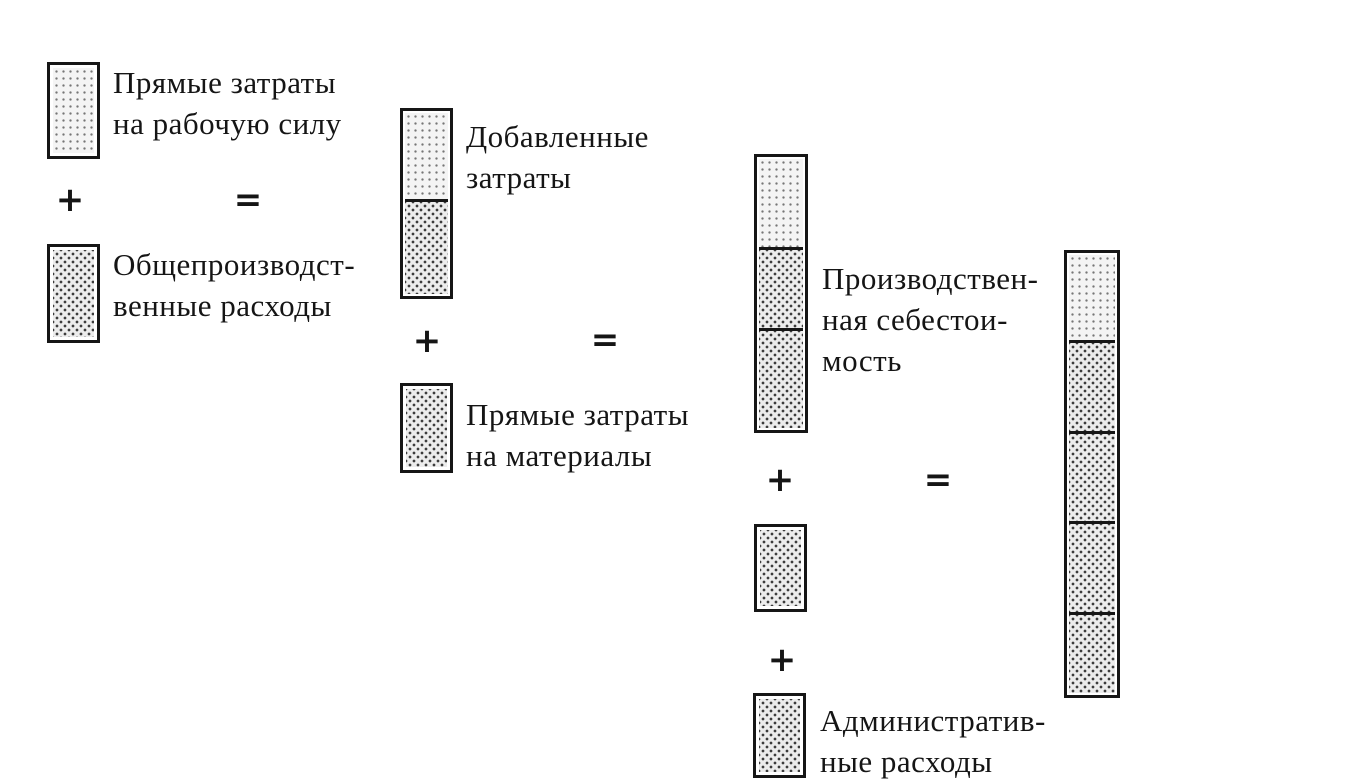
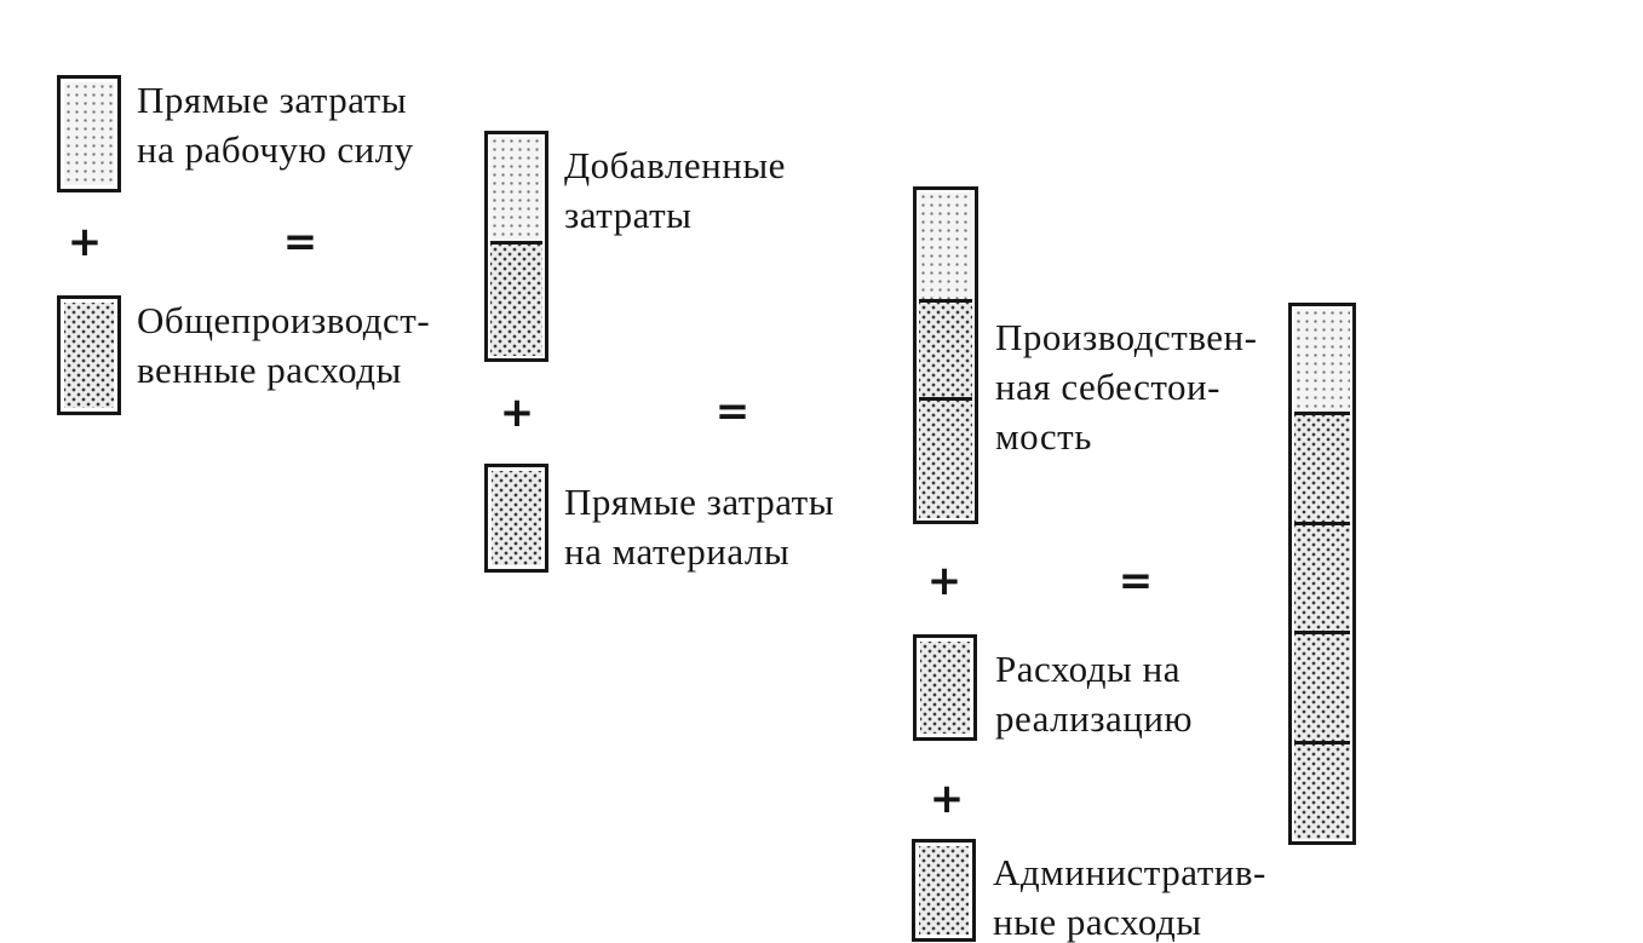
  Прямые затраты
  на рабочую силу
  +
  =
  Общепроизводст-
  венные расходы
  Добавленные
  затраты
  +
  =
  Прямые затраты
  на материалы
  Производствен-
  ная себестои-
  мость
  +
  =
+ Расходы на
+ реализацию
  +
  Административ-
  ные расходы
